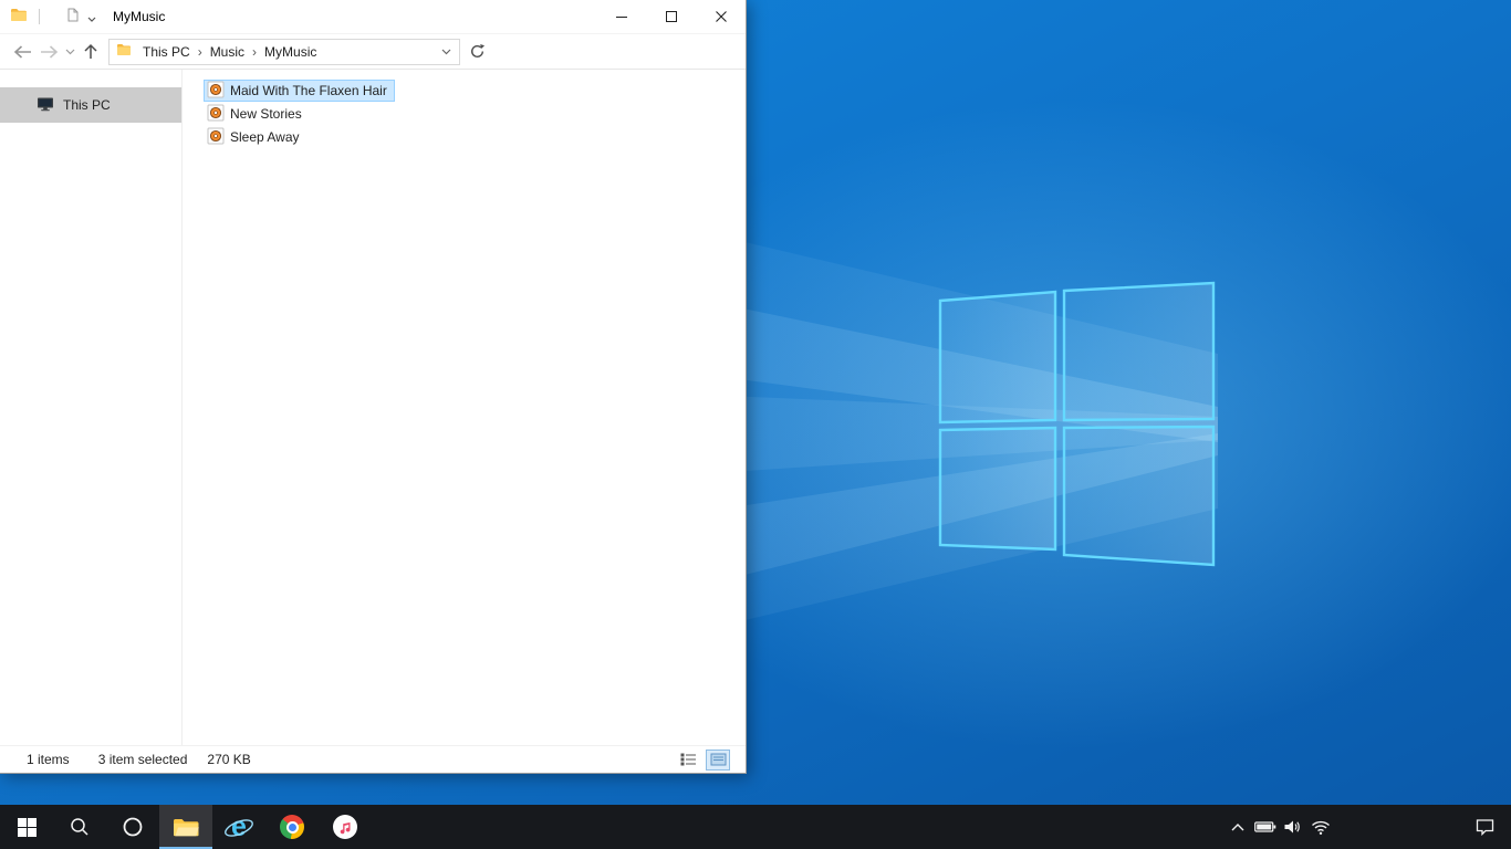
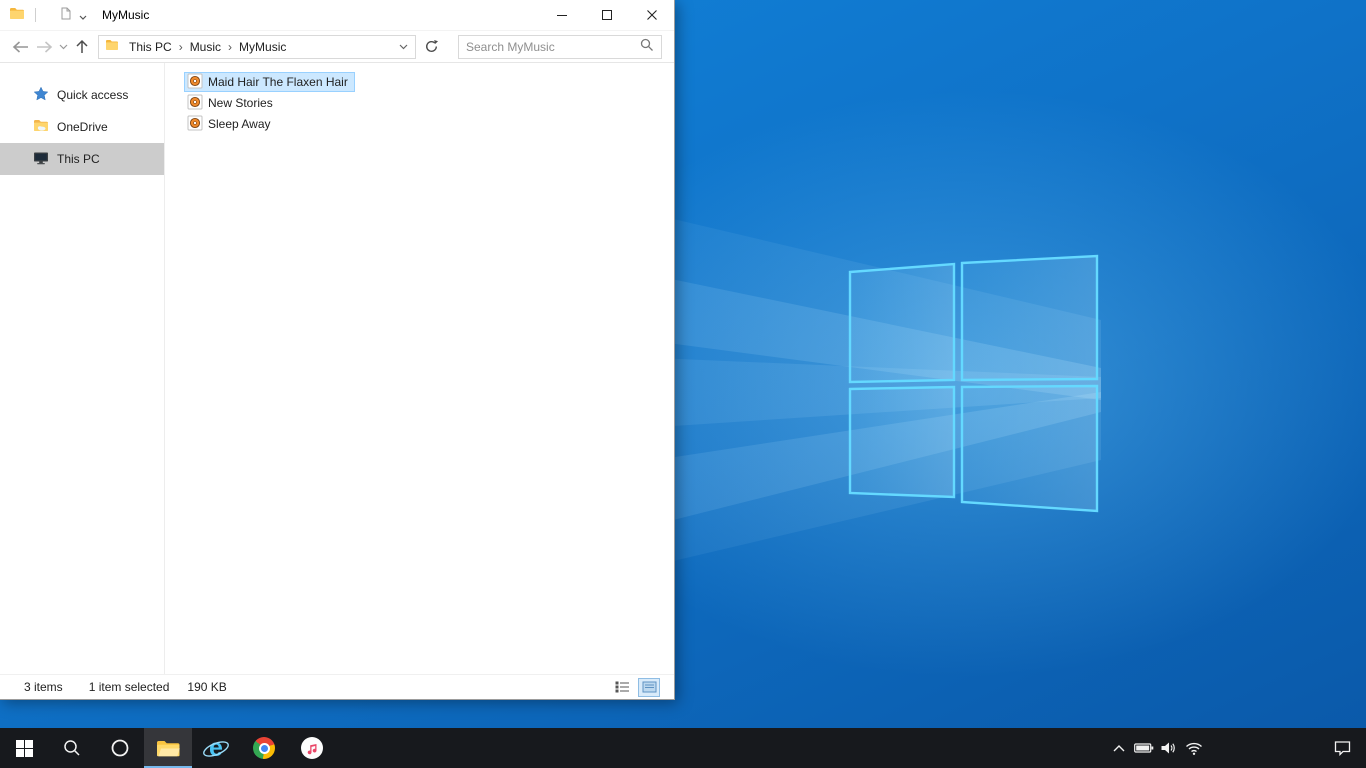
  MyMusic
  This PC
  ›
  Music
  ›
  MyMusic
+ Search MyMusic
+ Quick access
+ OneDrive
  This PC
- Maid With The Flaxen Hair
+ Maid Hair The Flaxen Hair
  New Stories
  Sleep Away
- 1 items
+ 3 items
- 3 item selected
+ 1 item selected
- 270 KB
+ 190 KB
  e
